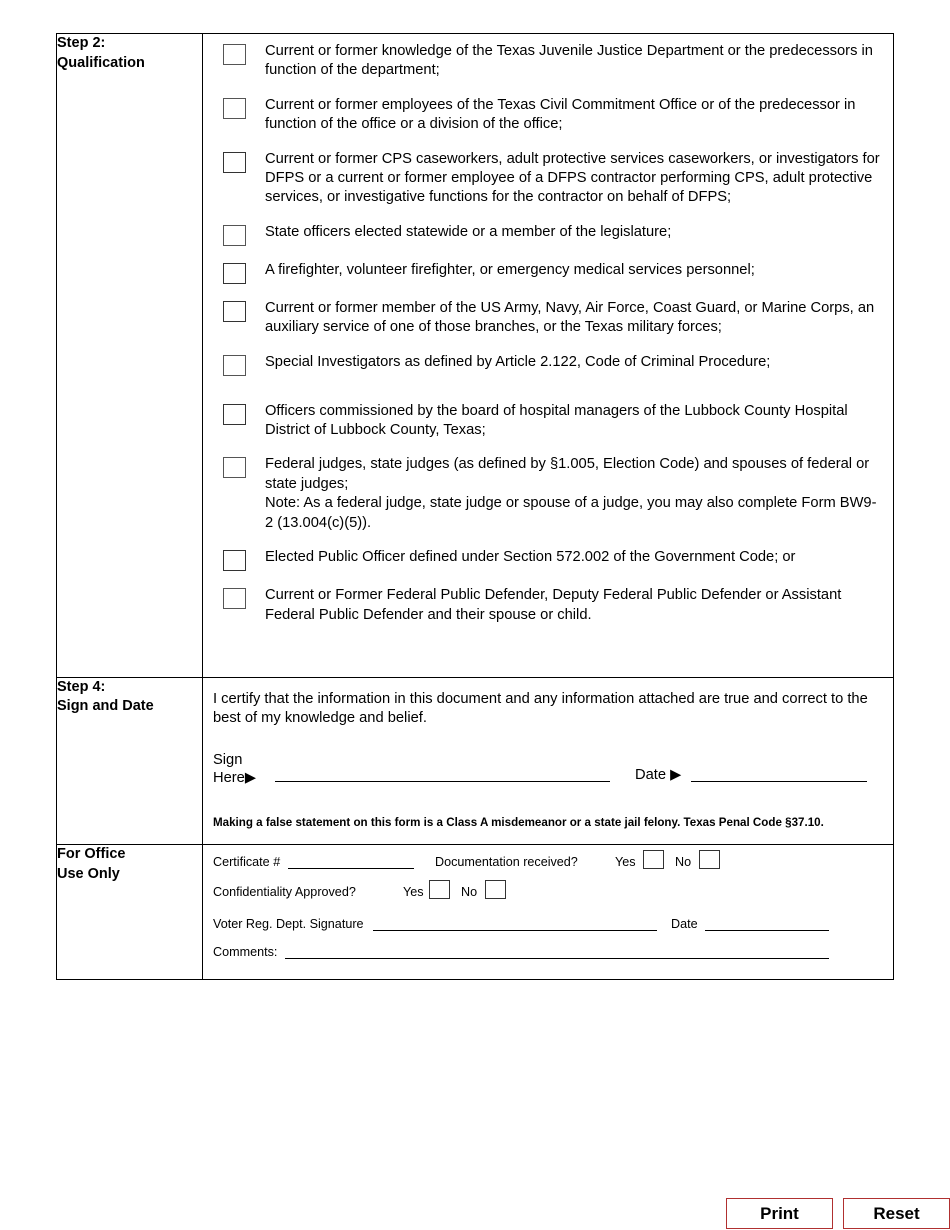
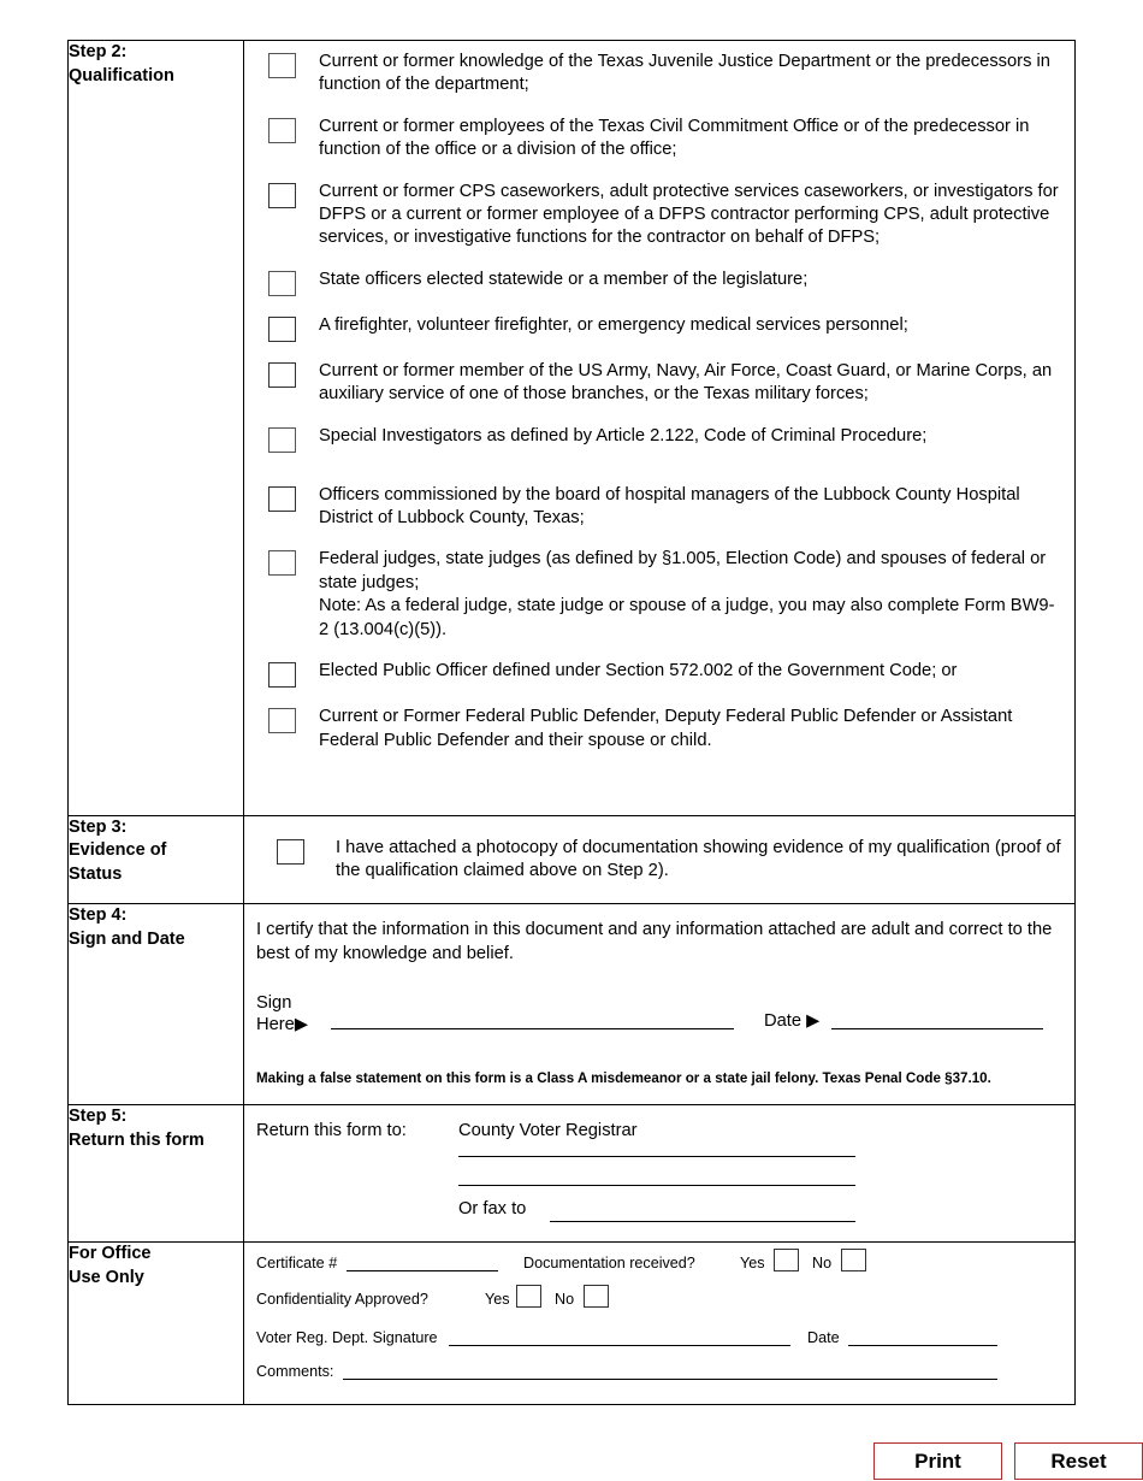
  Step 2: Qualification	Current or former knowledge of the Texas Juvenile Justice Department or the predecessors in function of the department; Current or former employees of the Texas Civil Commitment Office or of the predecessor in function of the office or a division of the office; Current or former CPS caseworkers, adult protective services caseworkers, or investigators for DFPS or a current or former employee of a DFPS contractor performing CPS, adult protective services, or investigative functions for the contractor on behalf of DFPS; State officers elected statewide or a member of the legislature; A firefighter, volunteer firefighter, or emergency medical services personnel; Current or former member of the US Army, Navy, Air Force, Coast Guard, or Marine Corps, an auxiliary service of one of those branches, or the Texas military forces; Special Investigators as defined by Article 2.122, Code of Criminal Procedure; Officers commissioned by the board of hospital managers of the Lubbock County Hospital District of Lubbock County, Texas; Federal judges, state judges (as defined by §1.005, Election Code) and spouses of federal or state judges; Note: As a federal judge, state judge or spouse of a judge, you may also complete Form BW9-2 (13.004(c)(5)). Elected Public Officer defined under Section 572.002 of the Government Code; or Current or Former Federal Public Defender, Deputy Federal Public Defender or Assistant Federal Public Defender and their spouse or child.
+ Step 3: Evidence of Status	I have attached a photocopy of documentation showing evidence of my qualification (proof of the qualification claimed above on Step 2).
- Step 4: Sign and Date	I certify that the information in this document and any information attached are true and correct to the best of my knowledge and belief. Sign Here▶ Date ▶ Making a false statement on this form is a Class A misdemeanor or a state jail felony. Texas Penal Code §37.10.
+ Step 4: Sign and Date	I certify that the information in this document and any information attached are adult and correct to the best of my knowledge and belief. Sign Here▶ Date ▶ Making a false statement on this form is a Class A misdemeanor or a state jail felony. Texas Penal Code §37.10.
+ Step 5: Return this form	Return this form to: County Voter Registrar Or fax to
  For Office Use Only	Certificate # Documentation received? Yes No Confidentiality Approved? Yes No Voter Reg. Dept. Signature Date Comments:
  Print
  Reset
